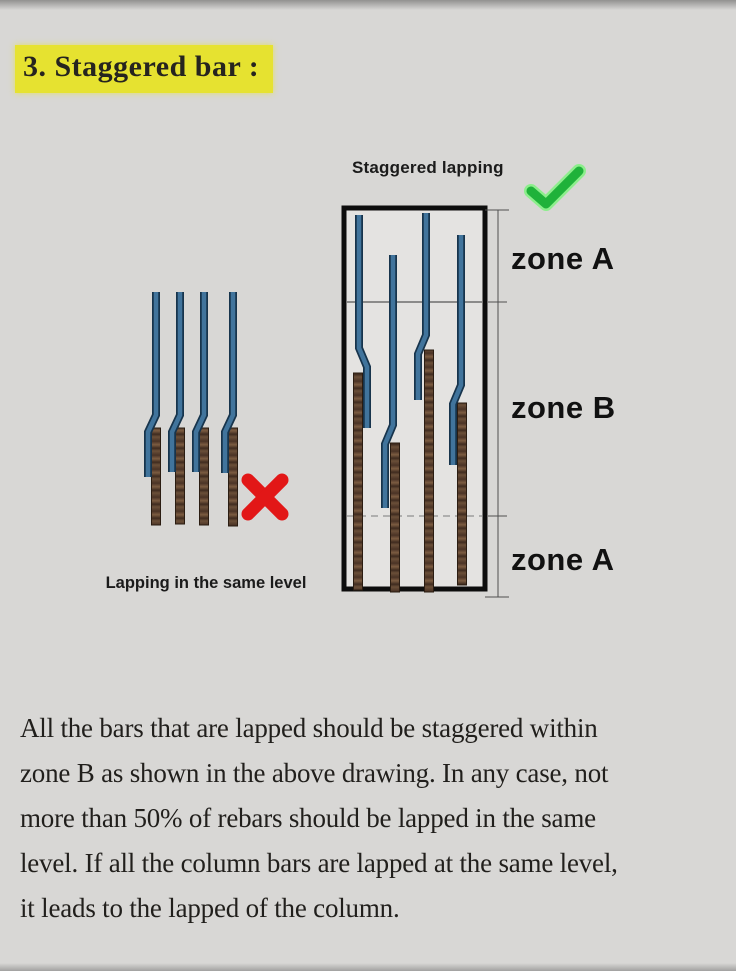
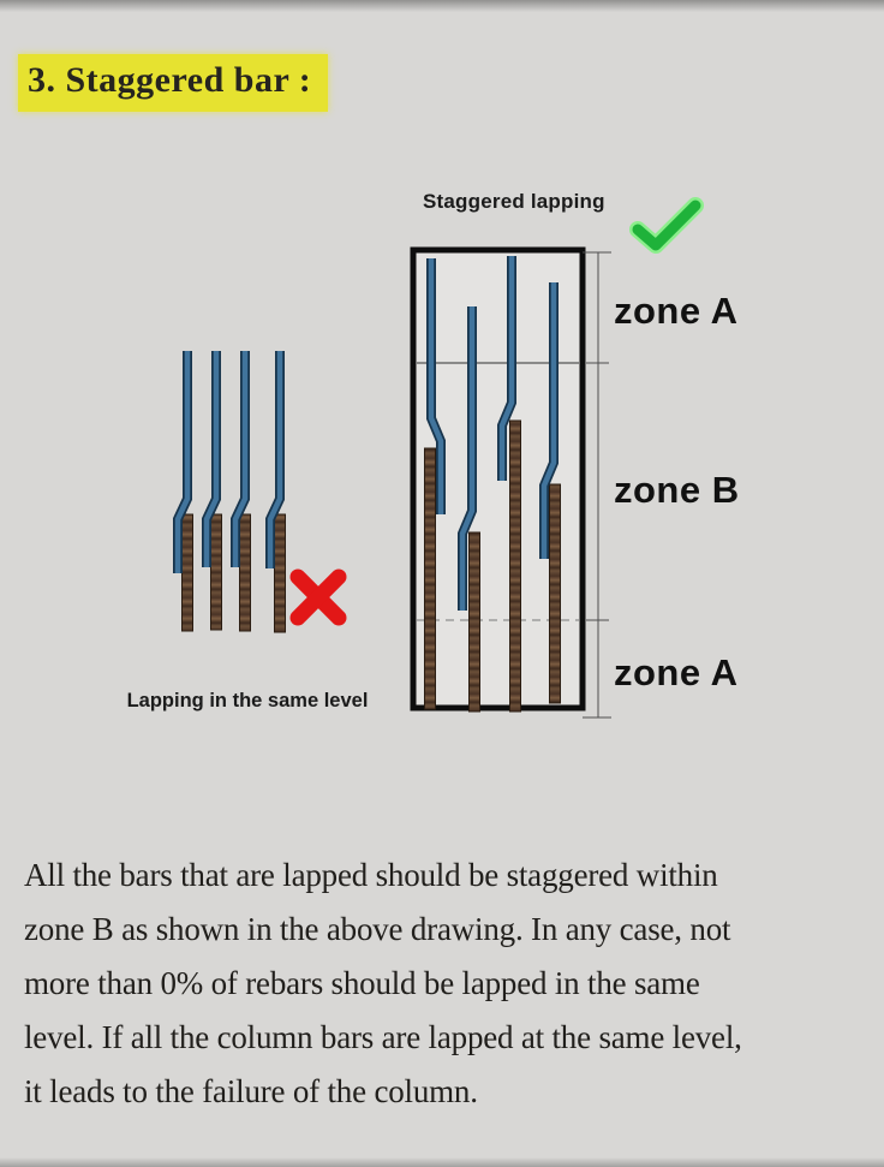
  3. Staggered bar :
  Staggered lapping
  zone A
  zone B
  zone A
  Lapping in the same level
  All the bars that are lapped should be staggered within
  zone B as shown in the above drawing. In any case, not
- more than 50% of rebars should be lapped in the same
+ more than 0% of rebars should be lapped in the same
  level. If all the column bars are lapped at the same level,
- it leads to the lapped of the column.
+ it leads to the failure of the column.
